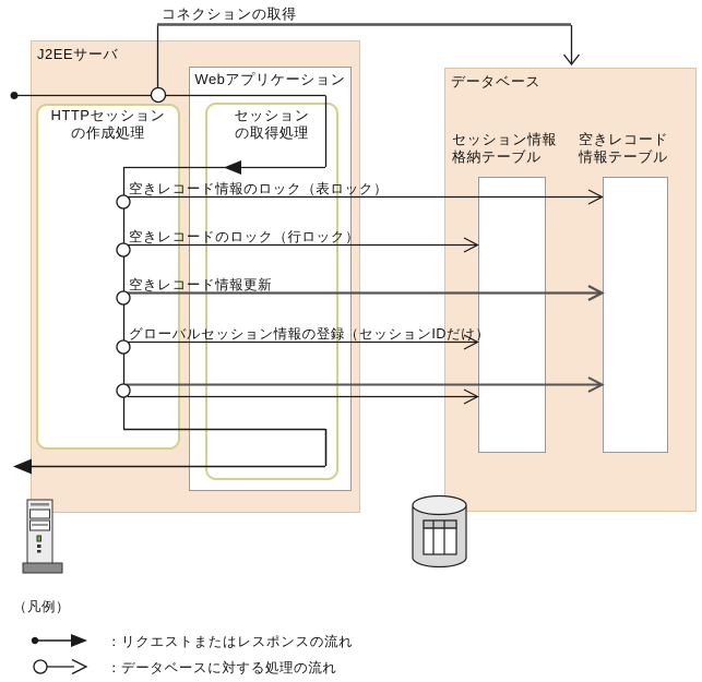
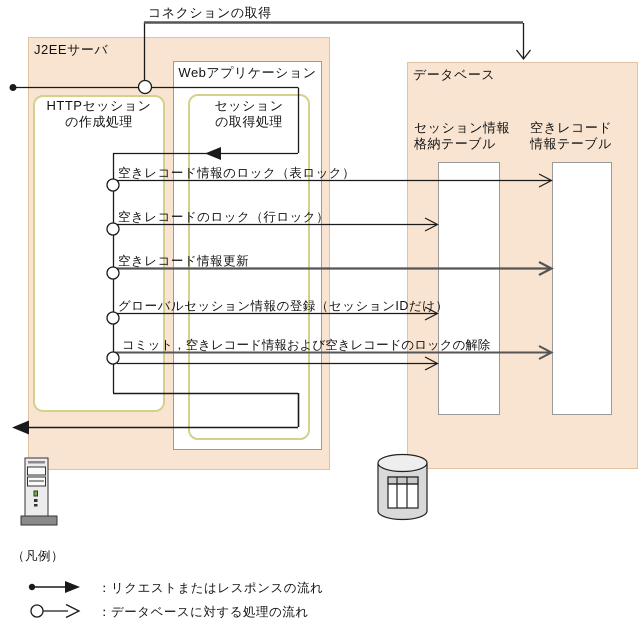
  コネクションの取得
  J2EEサーバ
  Webアプリケーション
  HTTPセッション
  の作成処理
  セッション
  の取得処理
  データベース
  セッション情報
  格納テーブル
  空きレコード
  情報テーブル
  空きレコード情報のロック（表ロック）
  空きレコードのロック（行ロック）
  空きレコード情報更新
  グローバルセッション情報の登録（セッションIDだけ）
+ コミット，空きレコード情報および空きレコードのロックの解除
  （凡例）
  ：リクエストまたはレスポンスの流れ
  ：データベースに対する処理の流れ
